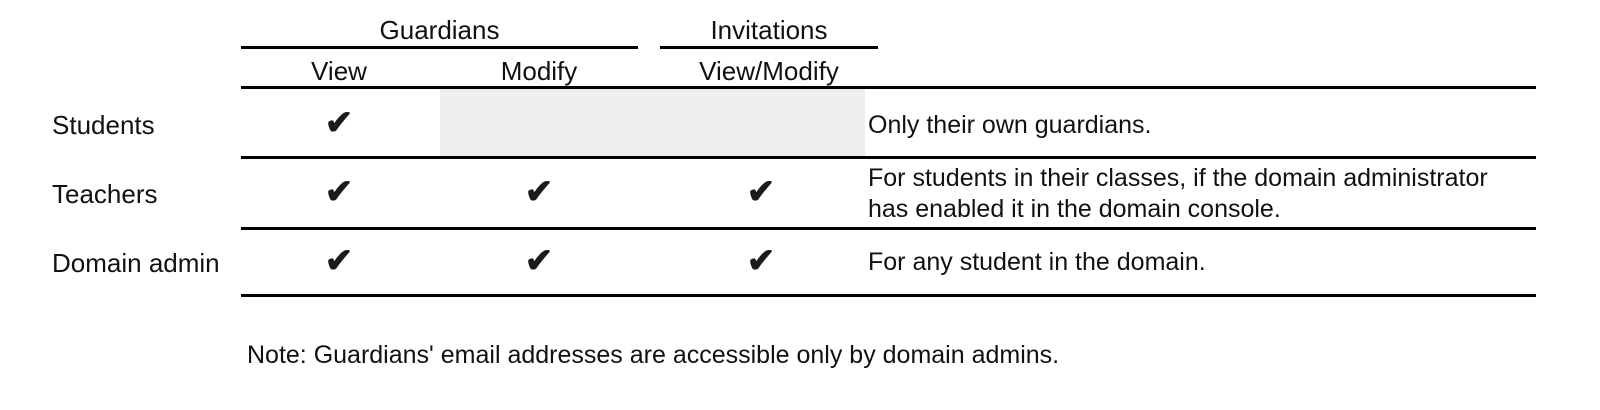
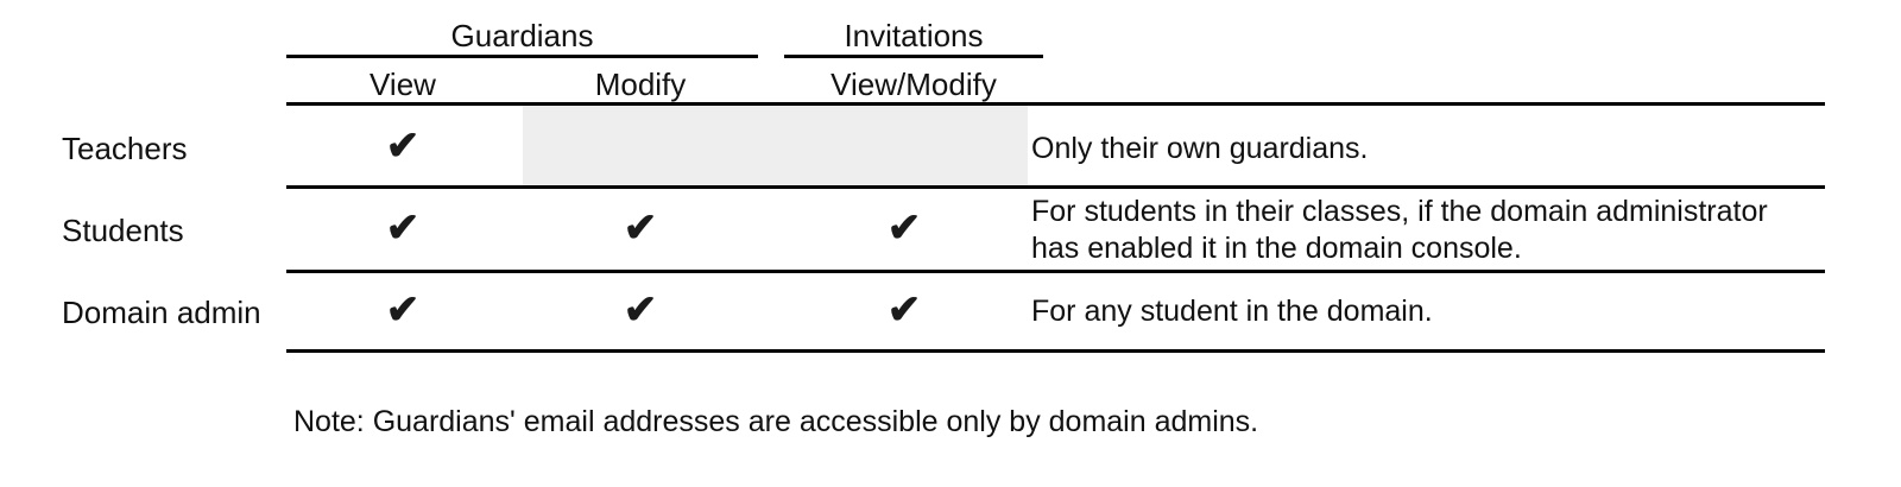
  Guardians
  Invitations
  View
  Modify
  View/Modify
- Students
+ Teachers
  ✔
  Only their own guardians.
- Teachers
+ Students
  ✔
  ✔
  ✔
  For students in their classes, if the domain administrator has enabled it in the domain console.
  Domain admin
  ✔
  ✔
  ✔
  For any student in the domain.
  Note: Guardians' email addresses are accessible only by domain admins.
